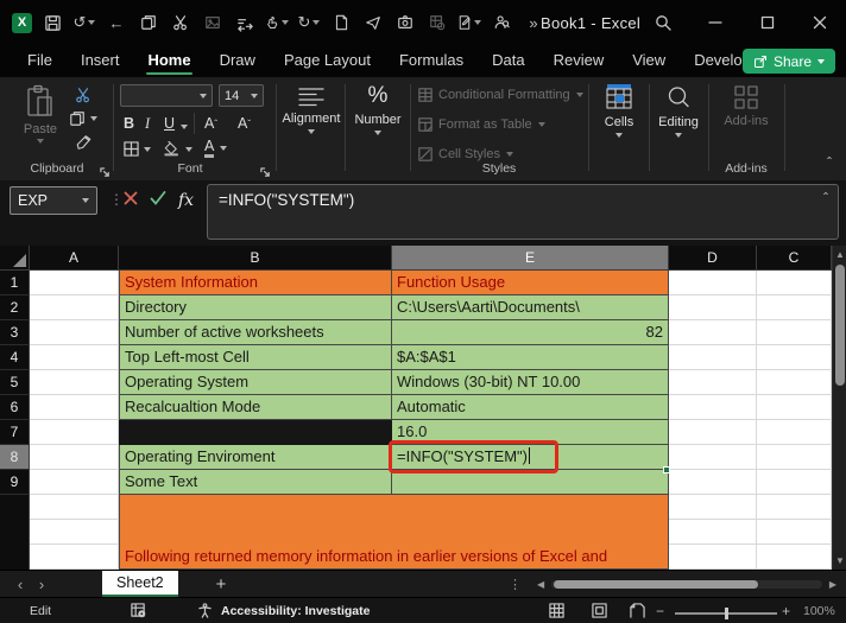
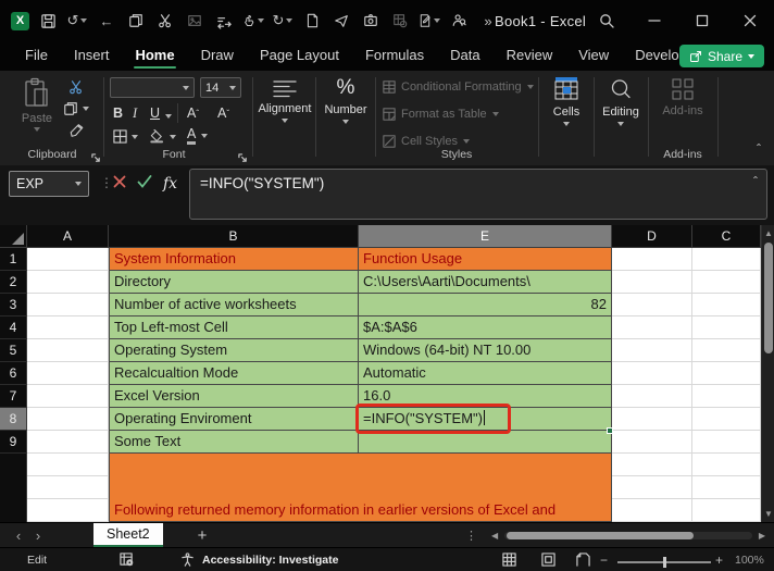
  X
  ↺
  ←
  ↻
  »
  Book1 - Excel
  File
  Insert
  Home
  Draw
  Page Layout
  Formulas
  Data
  Review
  View
  Share
  Paste
  Clipboard
  14
  B
  I
  U
  A
  ˆ
  A
  ˇ
  A
  Font
  Alignment
  %
  Number
  Conditional Formatting
  Format as Table
  Cell Styles
  Styles
  Cells
  Editing
  Add-ins
  Add-ins
  ˆ
  EXP
  ⋮
  fx
  =INFO("SYSTEM")
  ˆ
  A
  B
  E
  D
  C
  1
  2
  3
  4
  5
  6
  7
  8
  9
  System Information
  Function Usage
  Directory
  C:\Users\Aarti\Documents\
  Number of active worksheets
  82
  Top Left-most Cell
- $A:$A$1
+ $A:$A$6
  Operating System
- Windows (30-bit) NT 10.00
+ Windows (64-bit) NT 10.00
  Recalcualtion Mode
  Automatic
+ Excel Version
  16.0
  Operating Enviroment
  =INFO("SYSTEM")
  Some Text
  Following returned memory information in earlier versions of Excel and
  ▲
  ▼
  ‹
  ›
  Sheet2
  +
  ⋮
  ◀
  ▶
  Edit
  Accessibility: Investigate
  −
  +
  100%
